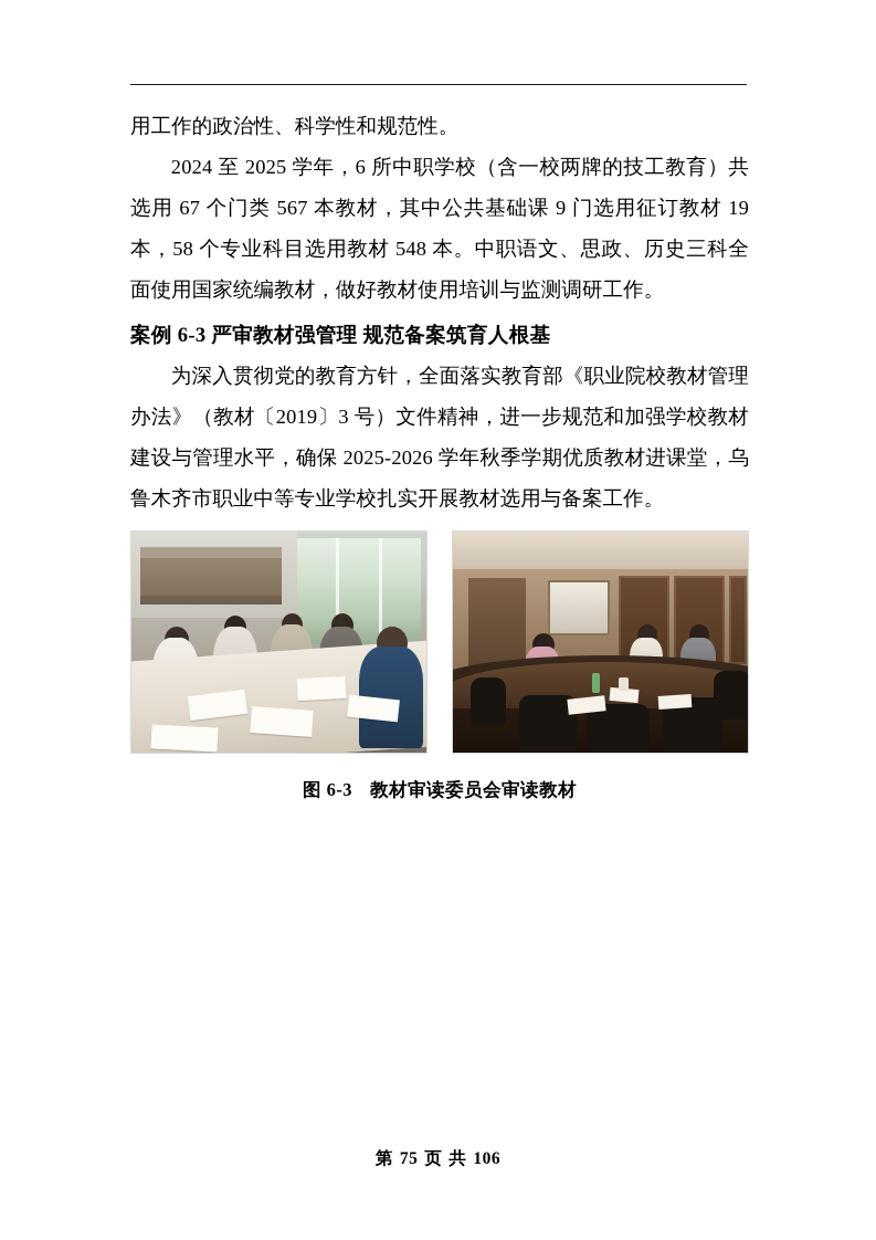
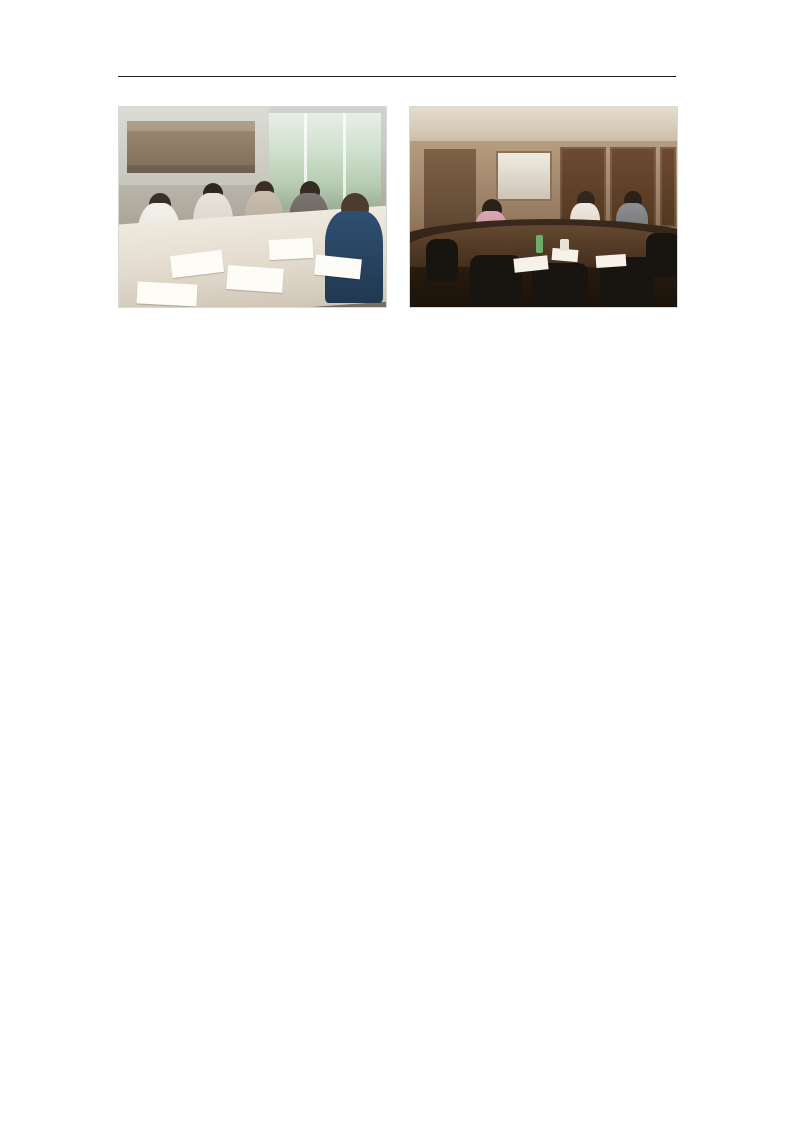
- 用工作的政治性、科学性和规范性。
- 2024 至 2025 学年，6 所中职学校（含一校两牌的技工教育）共选用 67 个门类 567 本教材，其中公共基础课 9 门选用征订教材 19 本，58 个专业科目选用教材 548 本。中职语文、思政、历史三科全面使用国家统编教材，做好教材使用培训与监测调研工作。
- 案例 6-3 严审教材强管理 规范备案筑育人根基
- 为深入贯彻党的教育方针，全面落实教育部《职业院校教材管理办法》（教材〔2019〕3 号）文件精神，进一步规范和加强学校教材建设与管理水平，确保 2025-2026 学年秋季学期优质教材进课堂，乌鲁木齐市职业中等专业学校扎实开展教材选用与备案工作。
- 图 6-3 教材审读委员会审读教材
- 第 75 页 共 106
